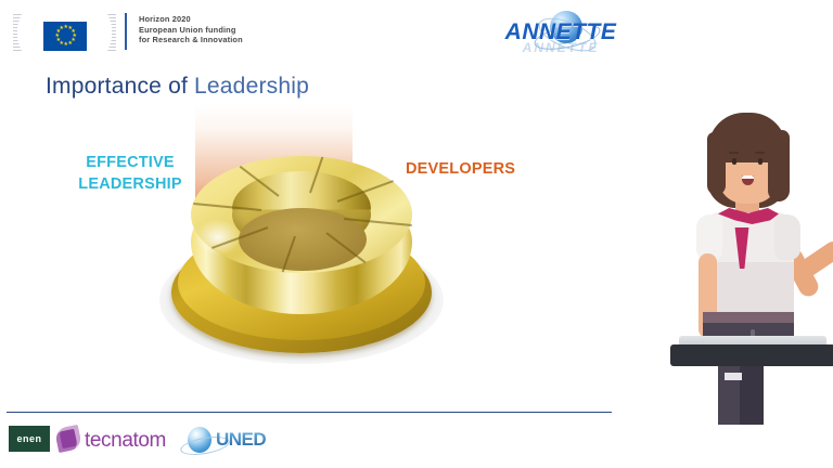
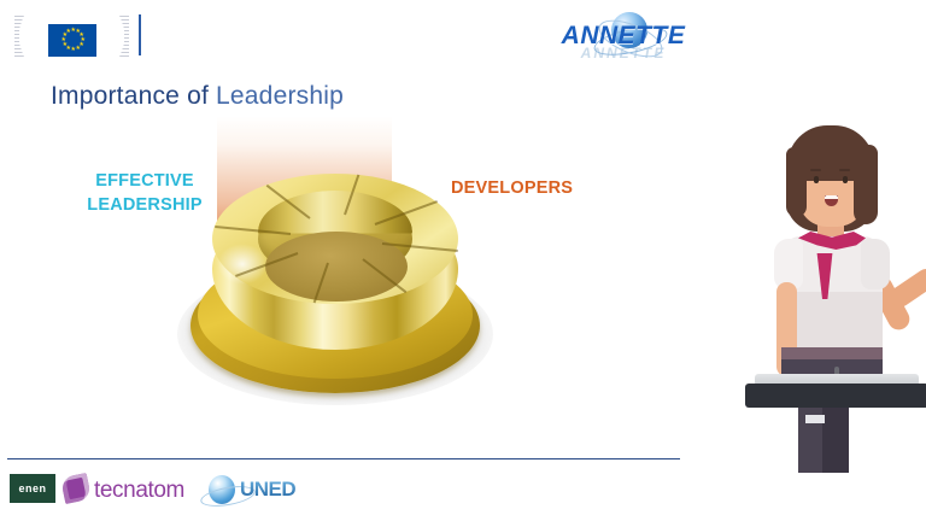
- Horizon 2020
- European Union funding
- for Research & Innovation
  ANNETTE
  ANNETTE
  Importance of Leadership
  EFFECTIVE
  LEADERSHIP
  DEVELOPERS
  enen
  tecnatom
  UNED
